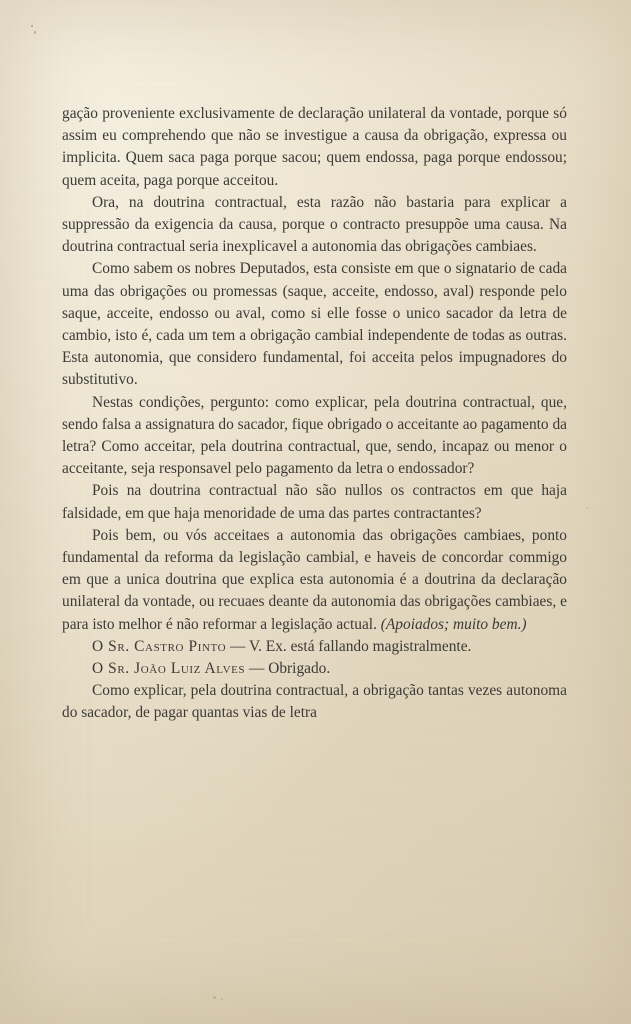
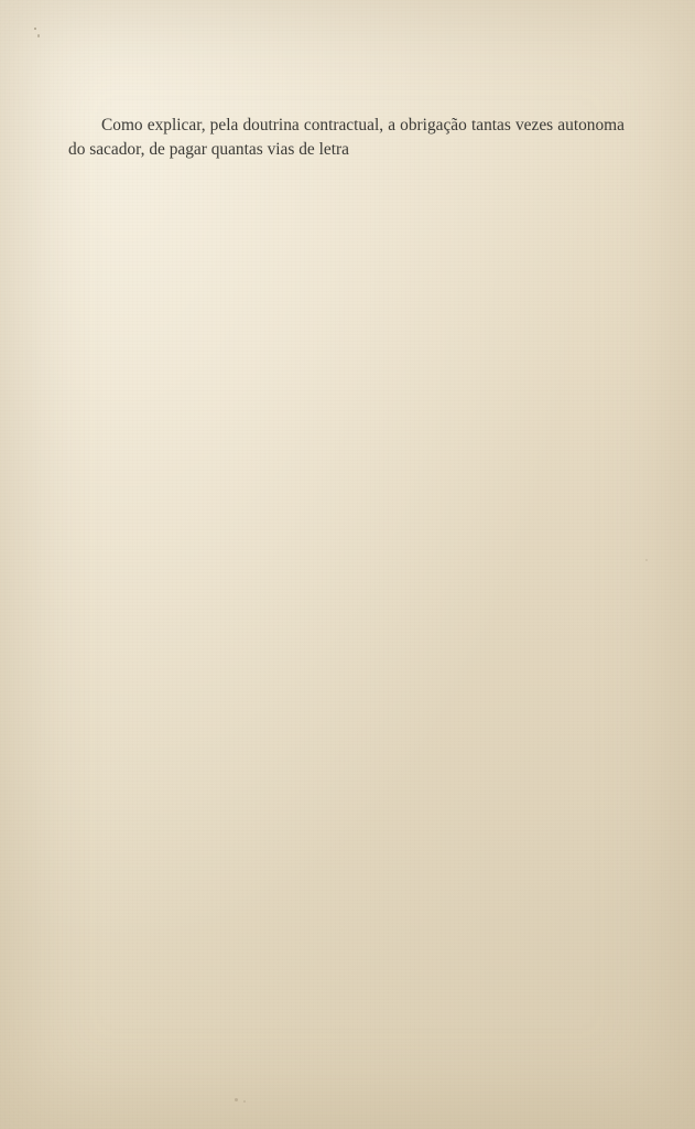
- gação proveniente exclusivamente de declaração unilateral da vontade, porque só assim eu comprehendo que não se investigue a causa da obrigação, expressa ou implicita. Quem saca paga porque sacou; quem endossa, paga porque endossou; quem aceita, paga porque acceitou.
- Ora, na doutrina contractual, esta razão não bastaria para explicar a suppressão da exigencia da causa, porque o contracto presuppõe uma causa. Na doutrina contractual seria inexplicavel a autonomia das obrigações cambiaes.
- Como sabem os nobres Deputados, esta consiste em que o signatario de cada uma das obrigações ou promessas (saque, acceite, endosso, aval) responde pelo saque, acceite, endosso ou aval, como si elle fosse o unico sacador da letra de cambio, isto é, cada um tem a obrigação cambial independente de todas as outras. Esta autonomia, que considero fundamental, foi acceita pelos impugnadores do substitutivo.
- Nestas condições, pergunto: como explicar, pela doutrina contractual, que, sendo falsa a assignatura do sacador, fique obrigado o acceitante ao pagamento da letra? Como acceitar, pela doutrina contractual, que, sendo, incapaz ou menor o acceitante, seja responsavel pelo pagamento da letra o endossador?
- Pois na doutrina contractual não são nullos os contractos em que haja falsidade, em que haja menoridade de uma das partes contractantes?
- Pois bem, ou vós acceitaes a autonomia das obrigações cambiaes, ponto fundamental da reforma da legislação cambial, e haveis de concordar commigo em que a unica doutrina que explica esta autonomia é a doutrina da declaração unilateral da vontade, ou recuaes deante da autonomia das obrigações cambiaes, e para isto melhor é não reformar a legislação actual. (Apoiados; muito bem.)
- O Sr. Castro Pinto — V. Ex. está fallando magistralmente.
- O Sr. João Luiz Alves — Obrigado.
  Como explicar, pela doutrina contractual, a obrigação tantas vezes autonoma do sacador, de pagar quantas vias de letra
